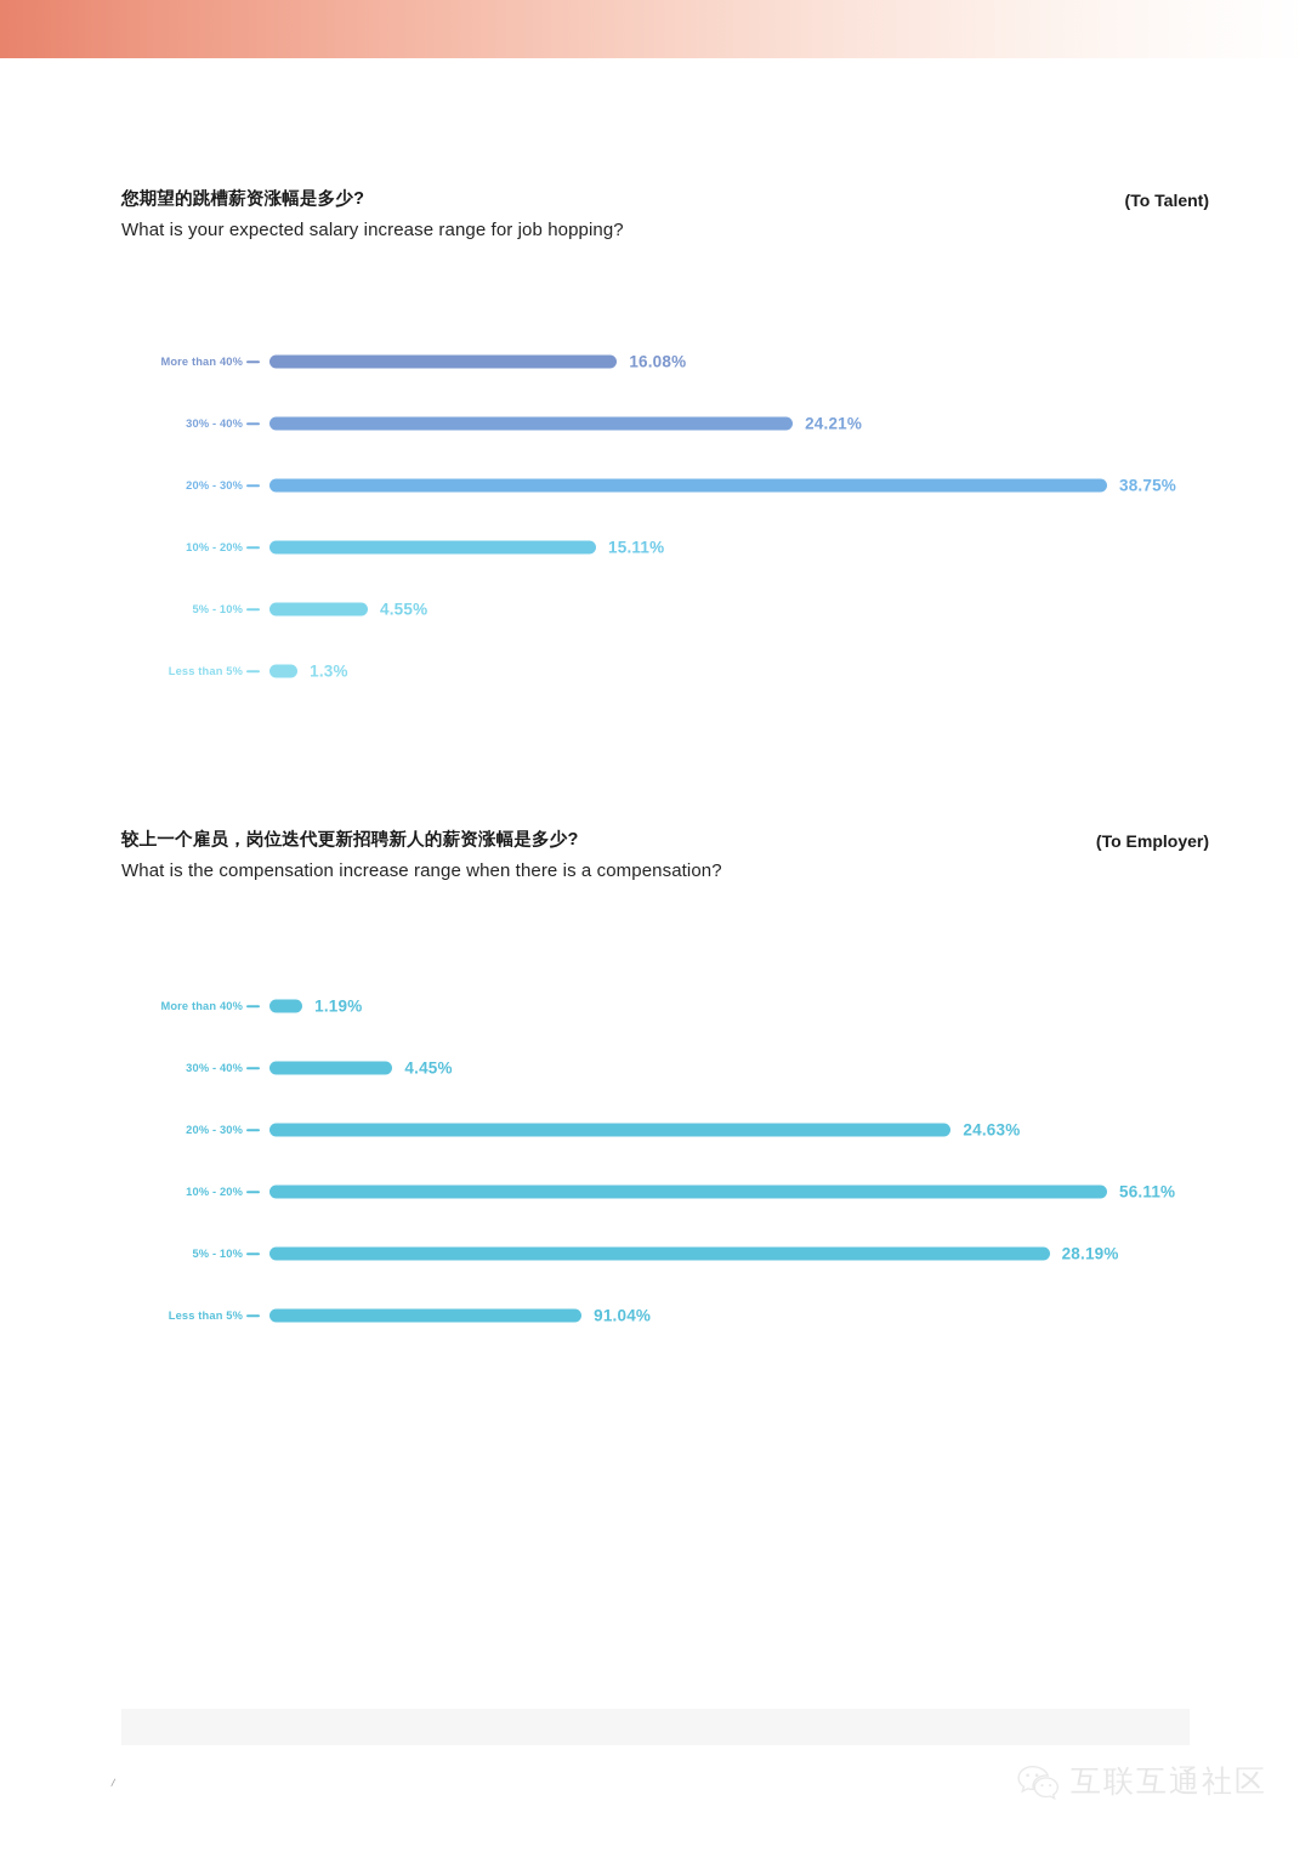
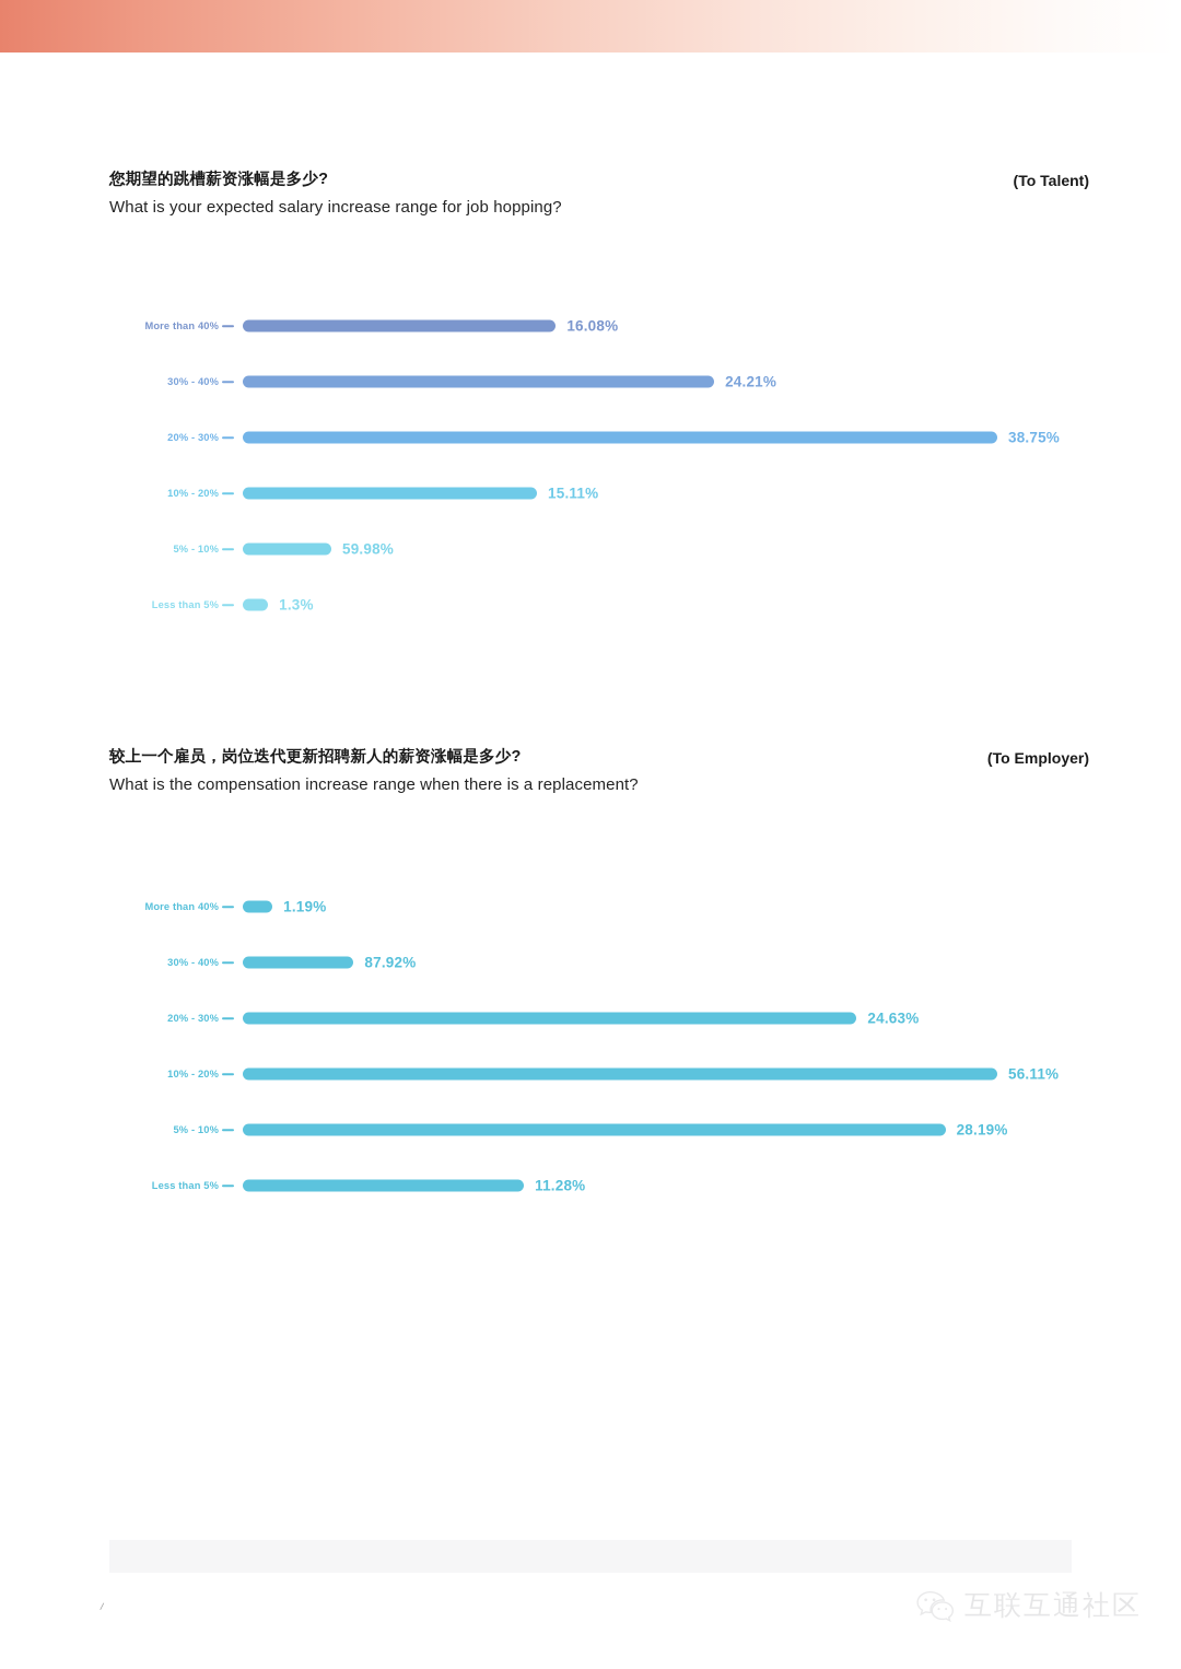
  您期望的跳槽薪资涨幅是多少?
  What is your expected salary increase range for job hopping?
  (To Talent)
  More than 40%
  16.08%
  30% - 40%
  24.21%
  20% - 30%
  38.75%
  10% - 20%
  15.11%
  5% - 10%
- 4.55%
+ 59.98%
  Less than 5%
  1.3%
  较上一个雇员，岗位迭代更新招聘新人的薪资涨幅是多少?
- What is the compensation increase range when there is a compensation?
+ What is the compensation increase range when there is a replacement?
  (To Employer)
  More than 40%
  1.19%
  30% - 40%
- 4.45%
+ 87.92%
  20% - 30%
  24.63%
  10% - 20%
  56.11%
  5% - 10%
  28.19%
  Less than 5%
- 91.04%
+ 11.28%
  互联互通社区
